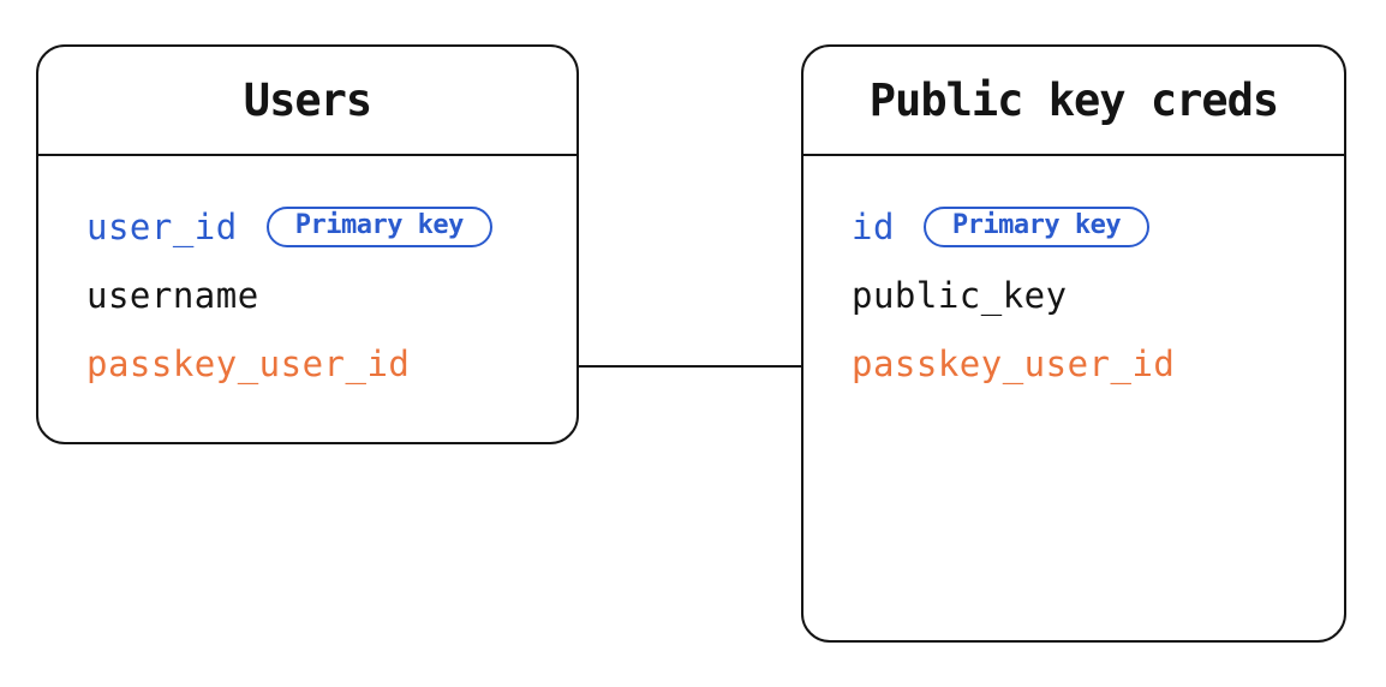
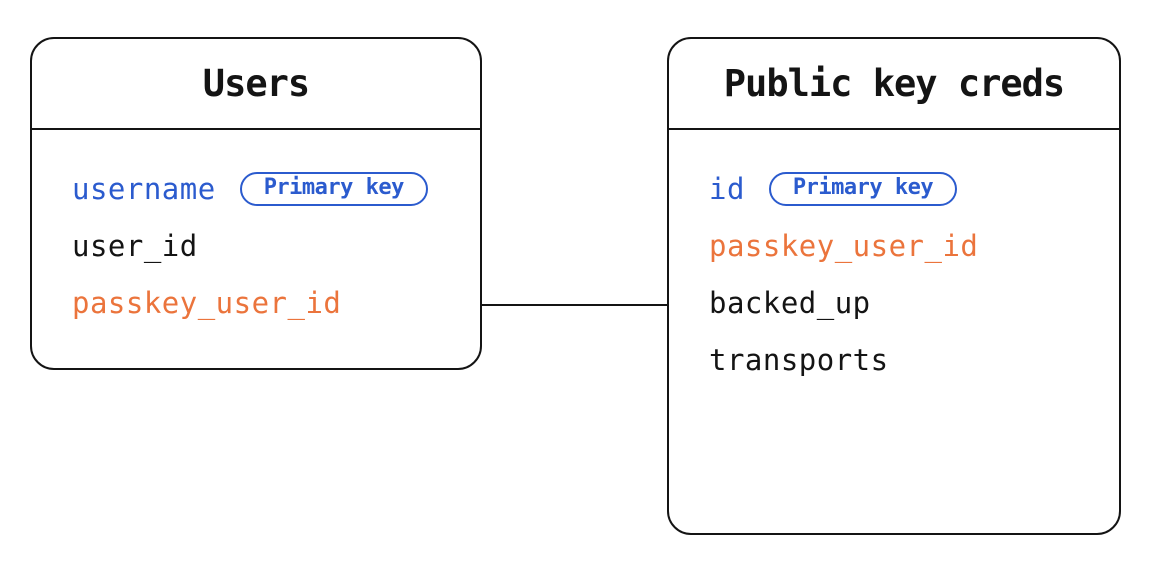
  Users
- user_id
+ username
  Primary key
- username
+ user_id
  passkey_user_id
  Public key creds
  id
  Primary key
- public_key
  passkey_user_id
+ backed_up
+ transports
